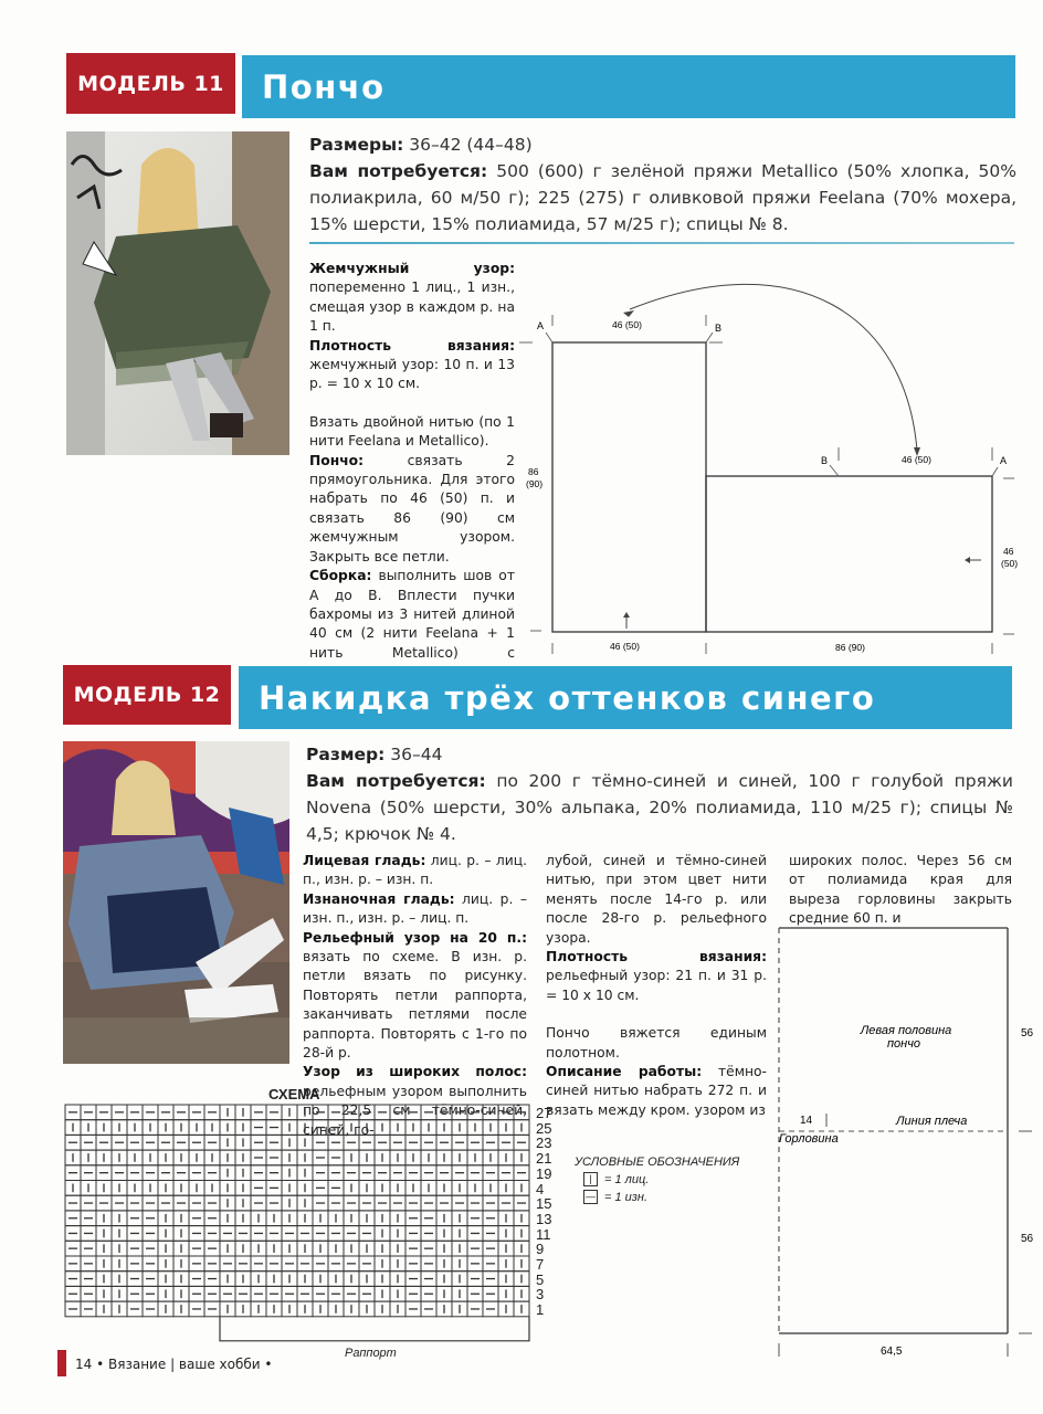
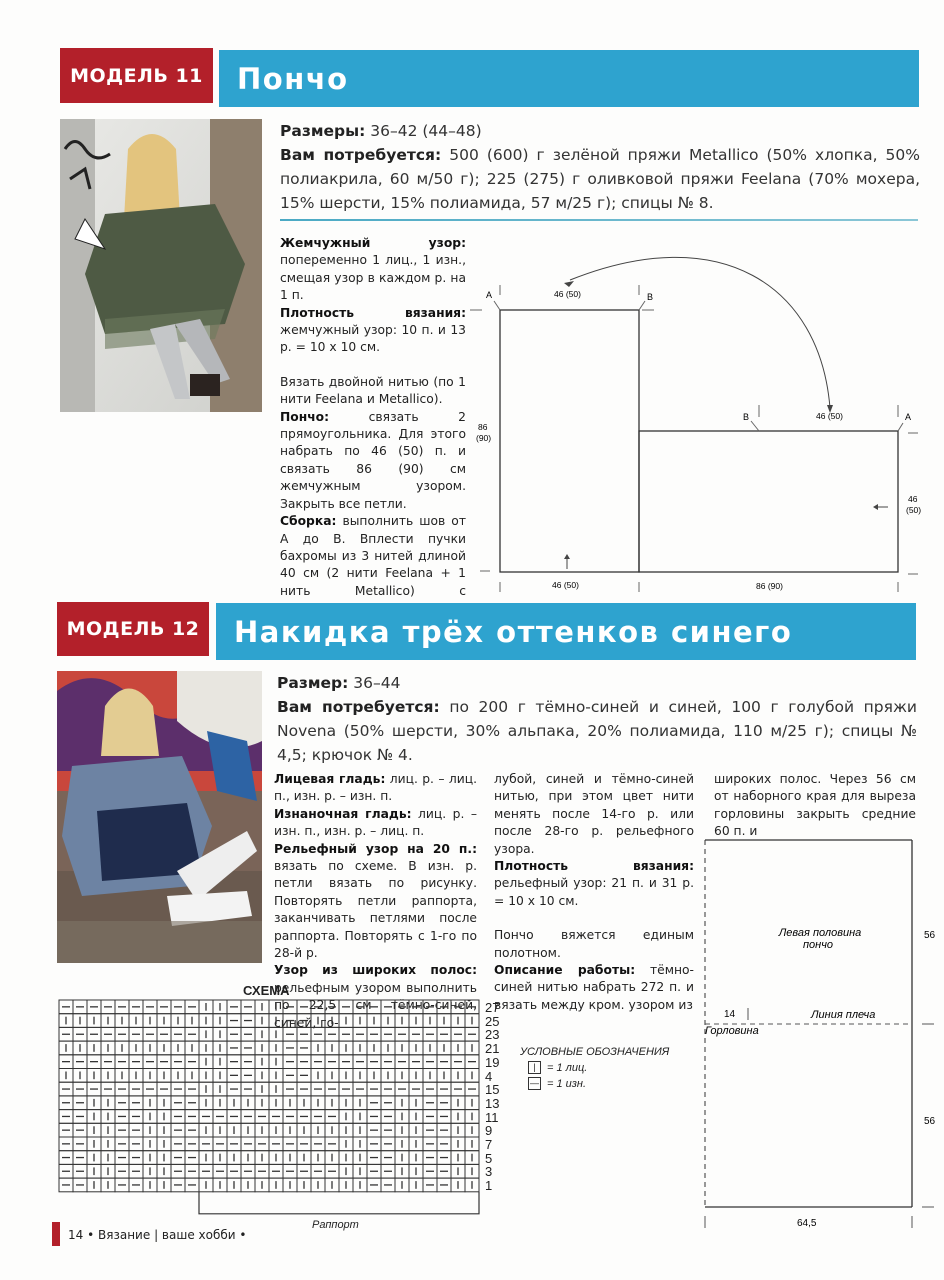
  МОДЕЛЬ 11
  Пончо
  Размеры: 36–42 (44–48)
  Вам потребуется: 500 (600) г зелёной пряжи Metallico (50% хлопка, 50% полиакрила, 60 м/50 г); 225 (275) г оливковой пряжи Feelana (70% мохера, 15% шерсти, 15% полиамида, 57 м/25 г); спицы № 8.
  Жемчужный узор: попеременно 1 лиц., 1 изн., смещая узор в каждом р. на 1 п.
  Плотность вязания: жемчужный узор: 10 п. и 13 р. = 10 х 10 см.
  Вязать двойной нитью (по 1 нити Feelana и Metallico).
  Пончо: связать 2 прямоугольника. Для этого набрать по 46 (50) п. и связать 86 (90) см жемчужным узором. Закрыть все петли.
  Сборка: выполнить шов от А до В. Вплести пучки бахромы из 3 нитей длиной 40 см (2 нити Feelana + 1 нить Metallico) с
  A
  B
  46 (50)
  86
  (90)
  B
  46 (50)
  A
  46
  (50)
  46 (50)
  86 (90)
  МОДЕЛЬ 12
  Накидка трёх оттенков синего
  Размер: 36–44
  Вам потребуется: по 200 г тёмно-синей и синей, 100 г голубой пряжи Novena (50% шерсти, 30% альпака, 20% полиамида, 110 м/25 г); спицы № 4,5; крючок № 4.
  Лицевая гладь: лиц. р. – лиц. п., изн. р. – изн. п.
  Изнаночная гладь: лиц. р. – изн. п., изн. р. – лиц. п.
  Рельефный узор на 20 п.: вязать по схеме. В изн. р. петли вязать по рисунку. Повторять петли раппорта, заканчивать петлями после раппорта. Повторять с 1-го по 28-й р.
  Узор из широких полос: рельефным узором выполнить по 22,5 с тёмно-синей, синей, го-
  лубой, синей и тёмно-синей нитью, при этом цвет нити менять после 14-го р. или после 28-го р. рельефного узора.
  Плотность вязания: рельефный узор: 21 п. и 31 р. = 10 х 10 см.
  Пончо вяжется единым полотном.
  Описание работы: тёмно-синей нитью набрать 272 п. и вязать между кром. узором из
- широких полос. Через 56 см от полиамида края для выреза горловины закрыть средние 60 п. и
+ широких полос. Через 56 см от наборного края для выреза горловины закрыть средние 60 п. и
  Левая половина
  пончо
  14
  Линия плеча
  Горловина
  56
  56
  64,5
  СХЕМА
  27
  25
  23
  21
  19
  4
  15
  13
  11
  9
  7
  5
  3
  1
  Раппорт
  УСЛОВНЫЕ ОБОЗНАЧЕНИЯ
  |
  = 1 лиц.
  —
  = 1 изн.
  14 • Вязание | ваше хобби •
